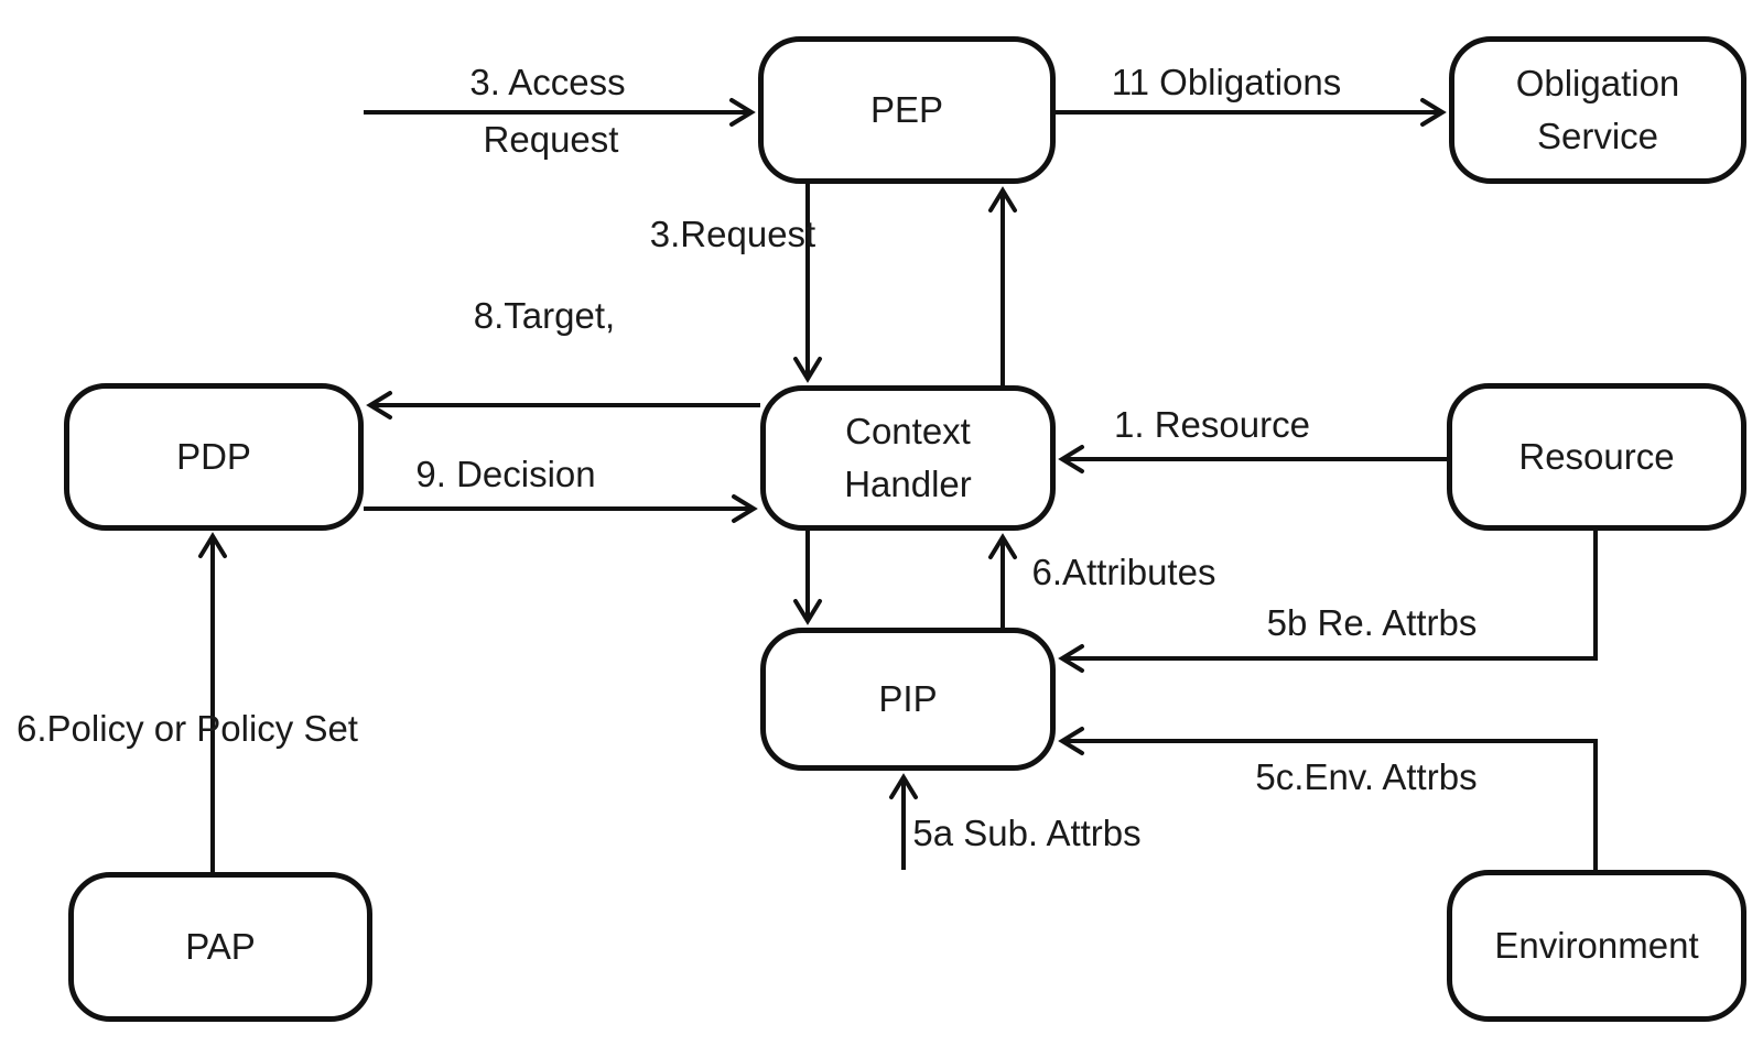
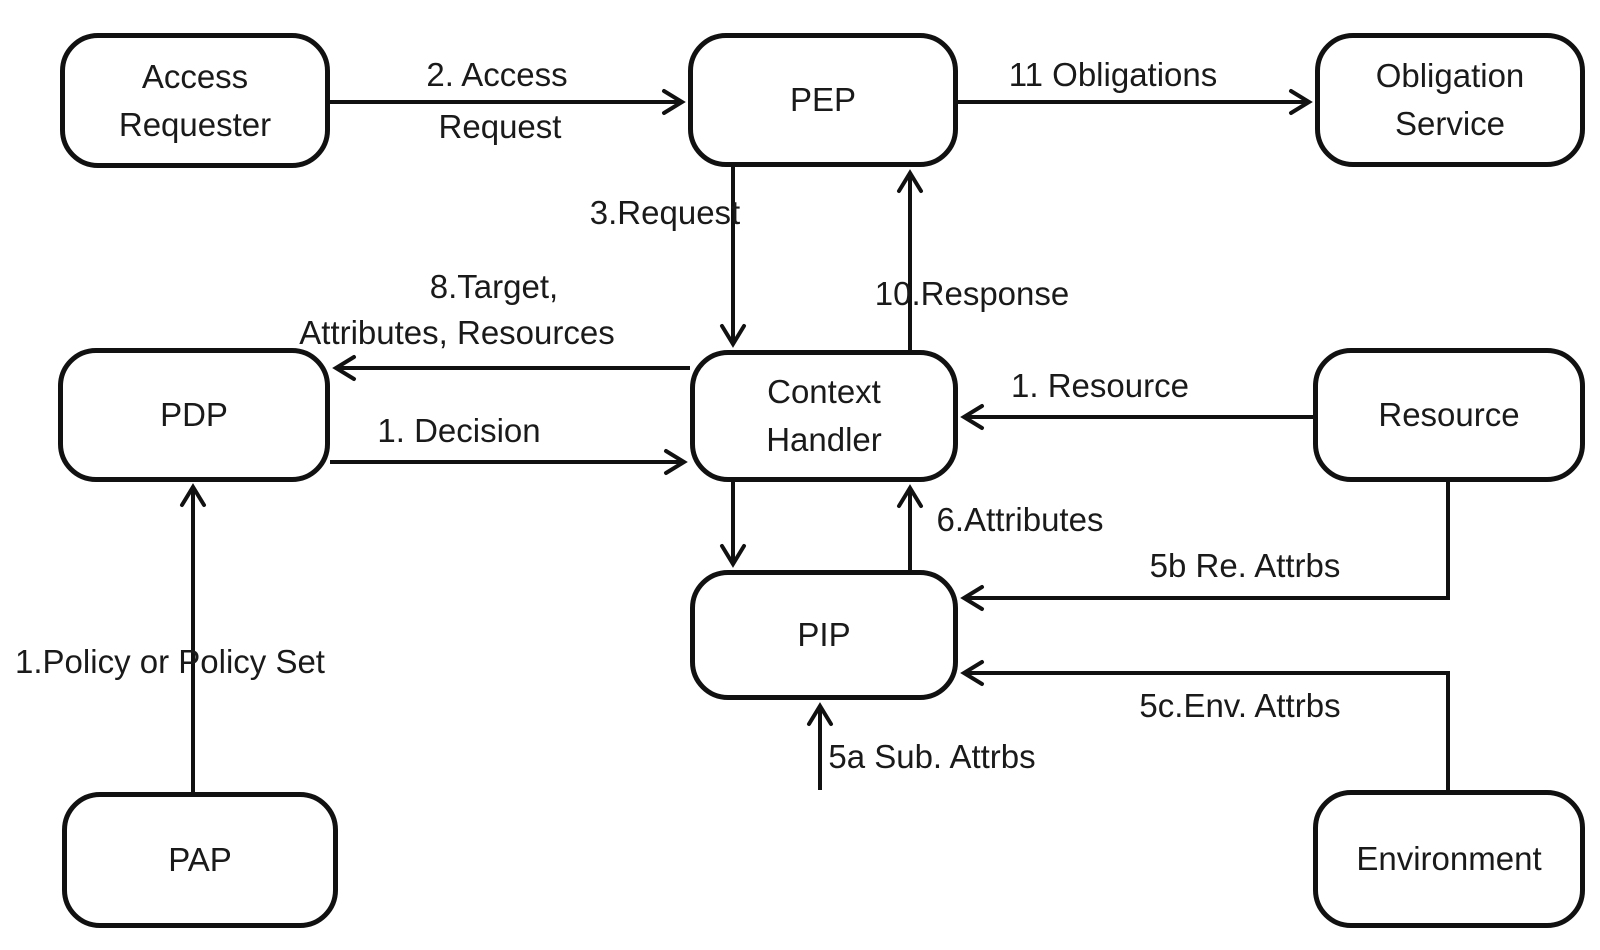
+ Access
+ Requester
  PEP
  Obligation
  Service
  PDP
  Context
  Handler
  Resource
  PIP
  PAP
  Environment
- 3. Access
+ 2. Access
  Request
  11 Obligations
  3.Request
+ 10.Response
  8.Target,
+ Attributes, Resources
- 9. Decision
+ 1. Decision
  6.Attributes
  1. Resource
  5b Re. Attrbs
  5c.Env. Attrbs
  5a Sub. Attrbs
- 6.Policy or Policy Set
+ 1.Policy or Policy Set
